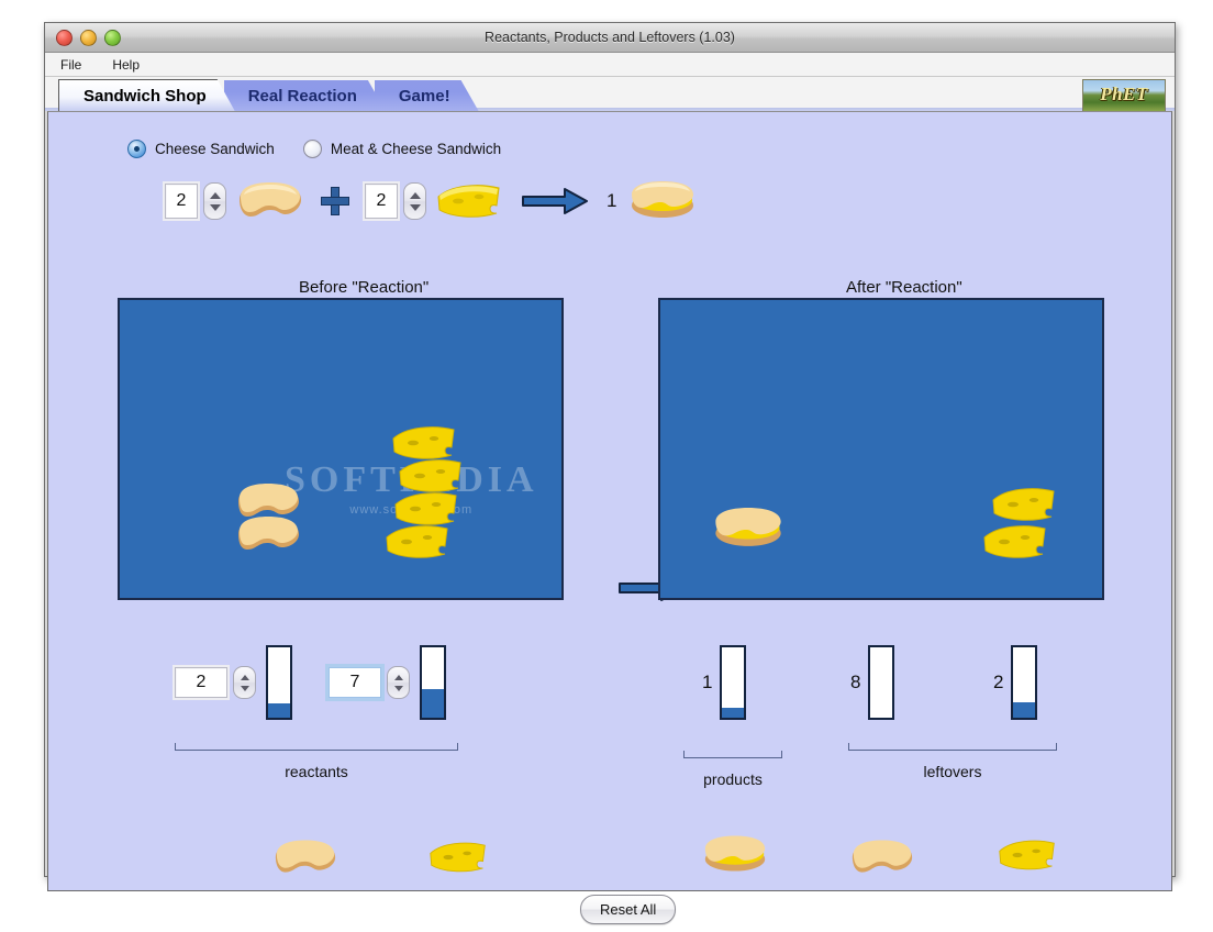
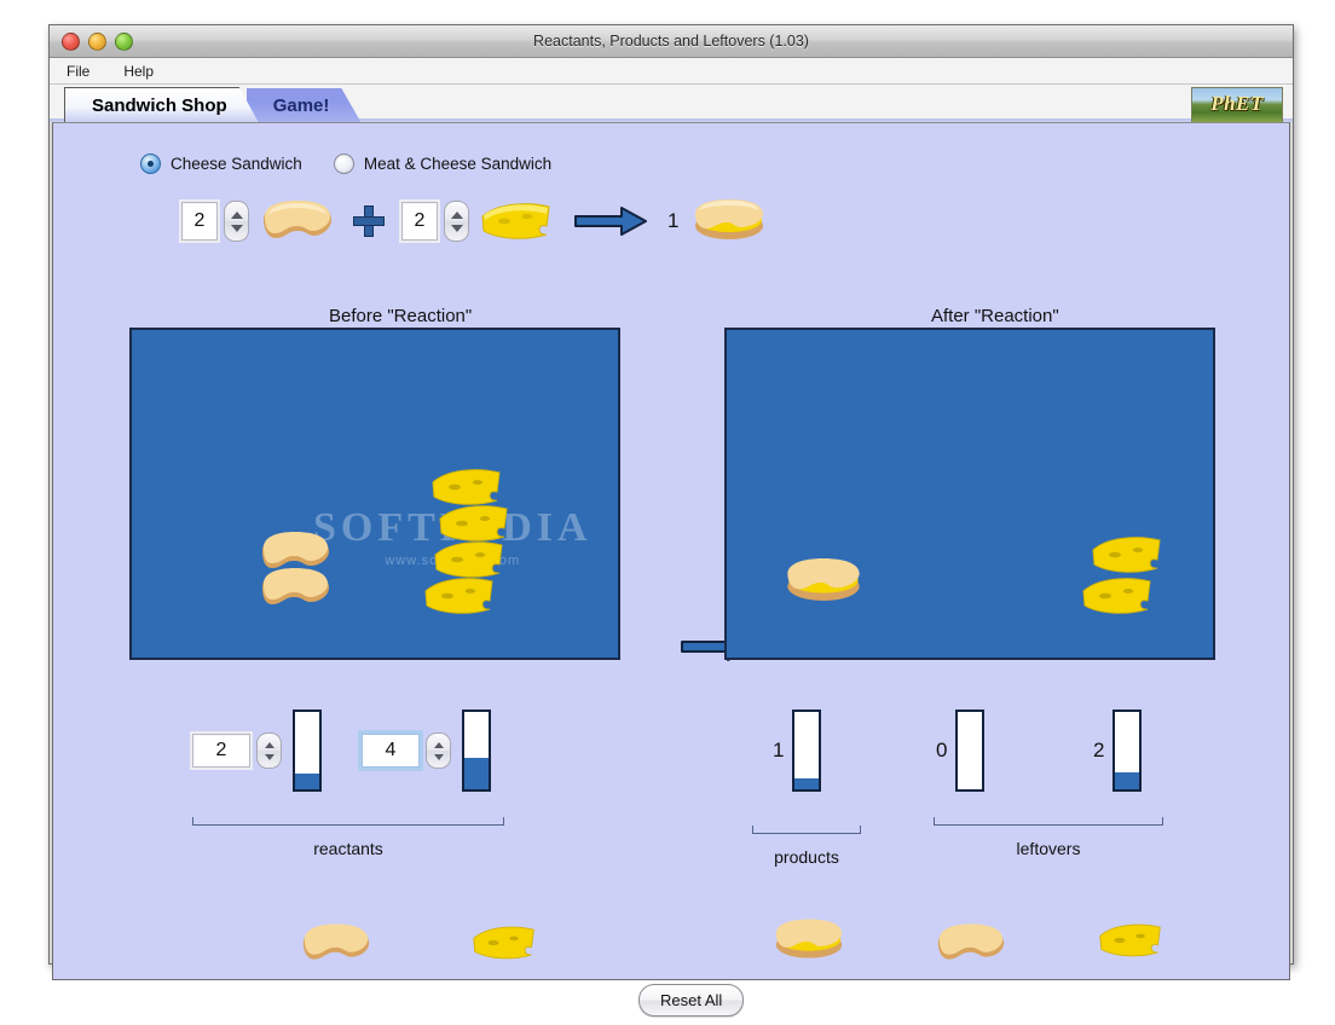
  Reactants, Products and Leftovers (1.03)
  File
  Help
  Sandwich Shop
- Real Reaction
  Game!
  PhET
  Cheese Sandwich
  Meat & Cheese Sandwich
  2
  2
  1
  Before "Reaction"
  After "Reaction"
  SOFTDIA
  2
- 7
+ 4
  reactants
  1
  products
- 8
+ 0
  2
  leftovers
  Reset All
